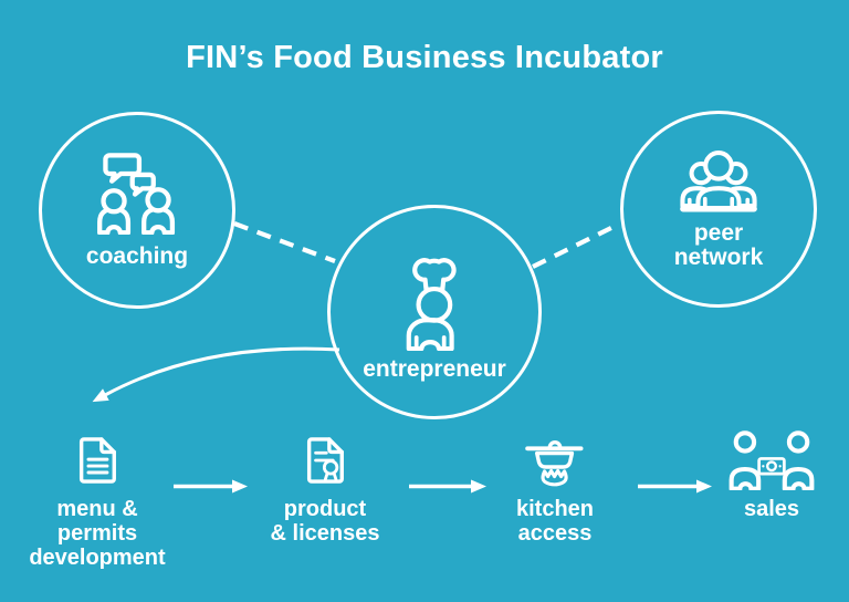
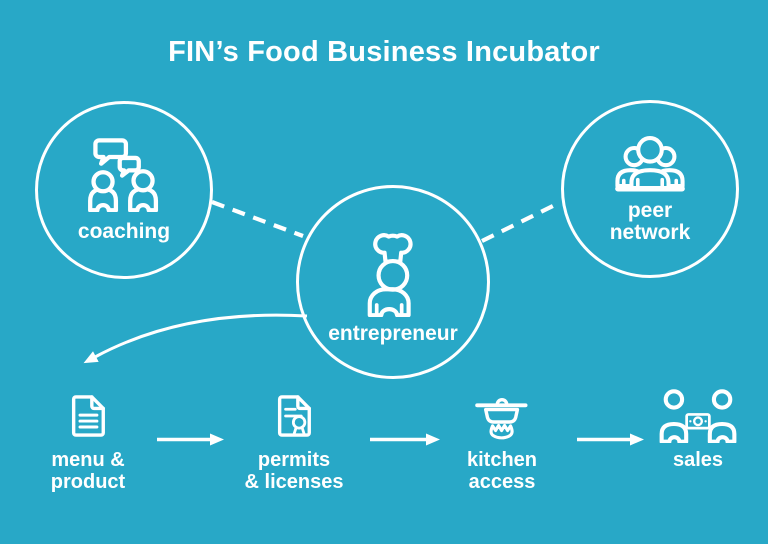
  FIN’s Food Business Incubator
  coaching
  entrepreneur
  peer
  network
  menu &
- permits
+ product
- development
- product
+ permits
  & licenses
  kitchen
  access
  sales
